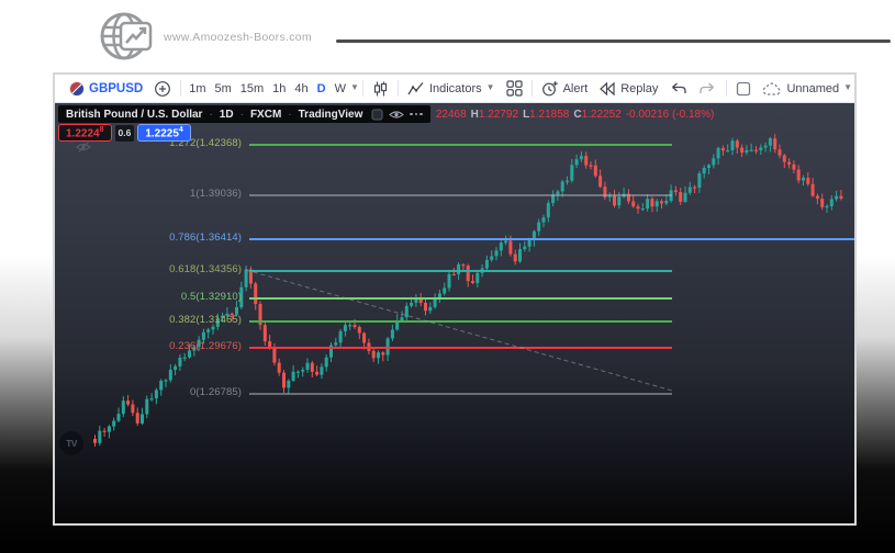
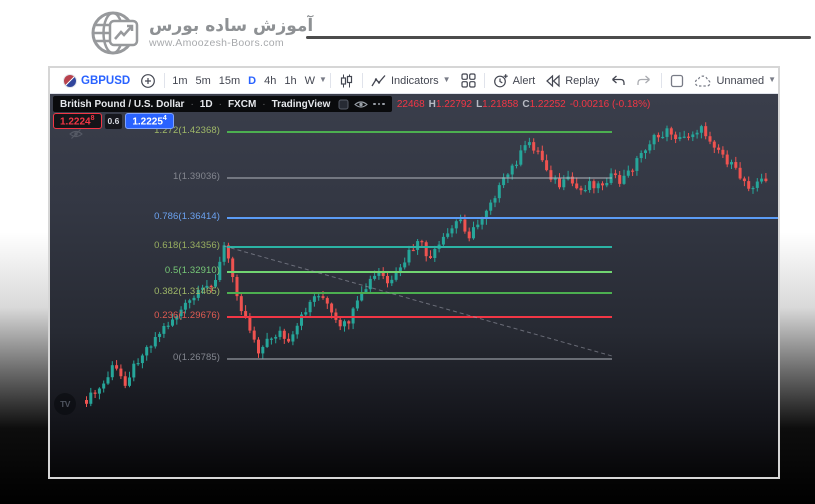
+ آموزش ساده بورس
  www.Amoozesh-Boors.com
  GBPUSD
  1m
  5m
  15m
- 1h
+ D
  4h
- D
+ 1h
  W
  ▼
  Indicators
  ▼
  Alert
  Replay
  Unnamed
  ▼
  1.272(1.42368)
  1(1.39036)
  0.786(1.36414)
  0.618(1.34356)
  0.5(1.32910)
  0.382(1.31465)
  0.236(1.29676)
  0(1.26785)
  British Pound / U.S. Dollar
  ·
  1D
  ·
  FXCM
  ·
  TradingView
  22468
  H1.22792
  L1.21858
  C1.22252
  -0.00216 (-0.18%)
  1.2224
  0.6
  1.2225
  TV
